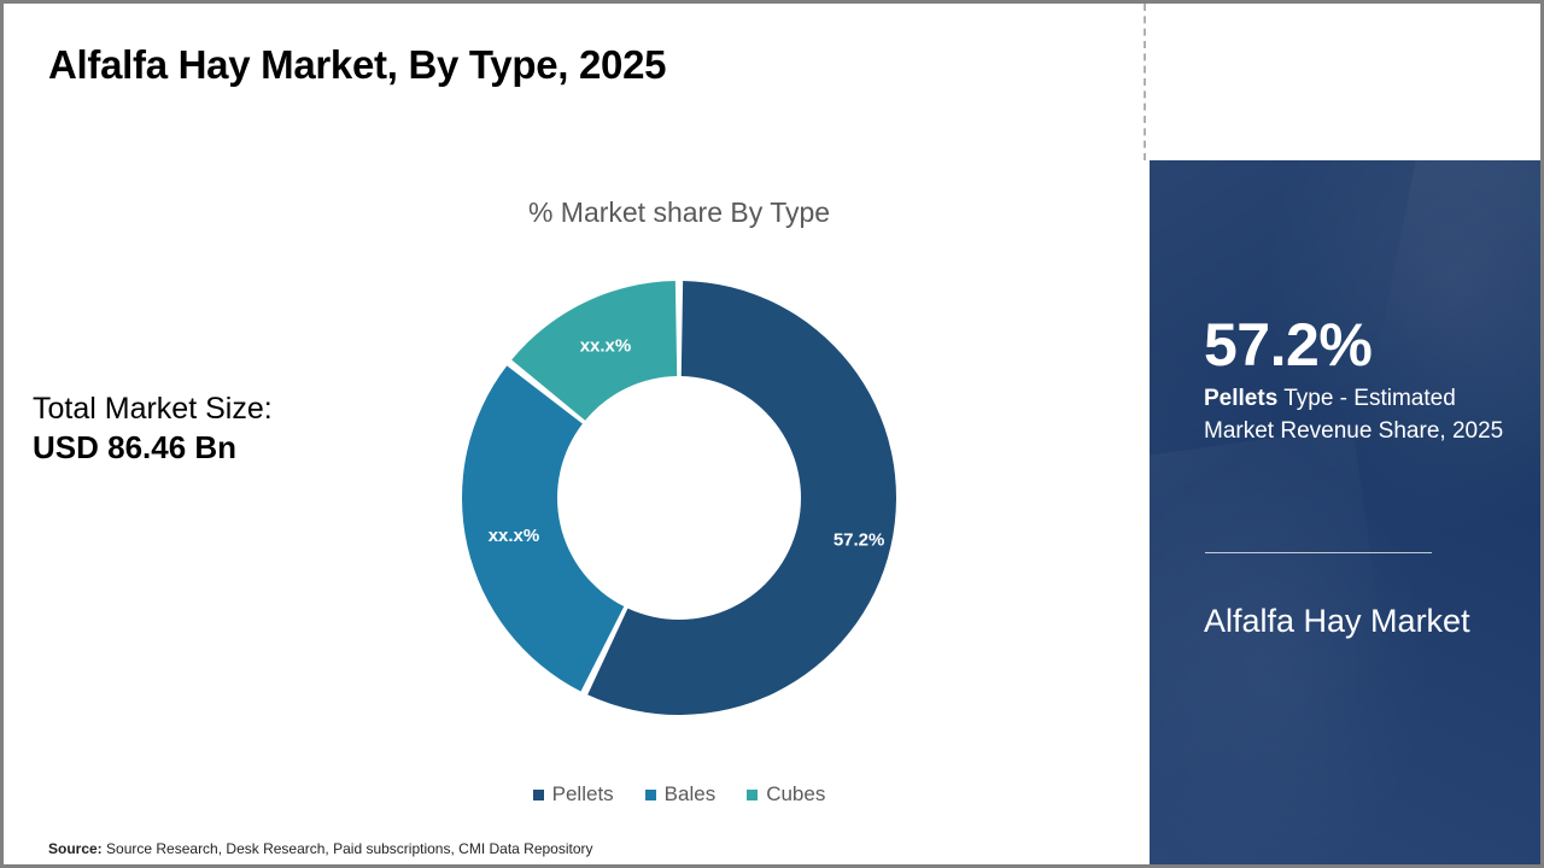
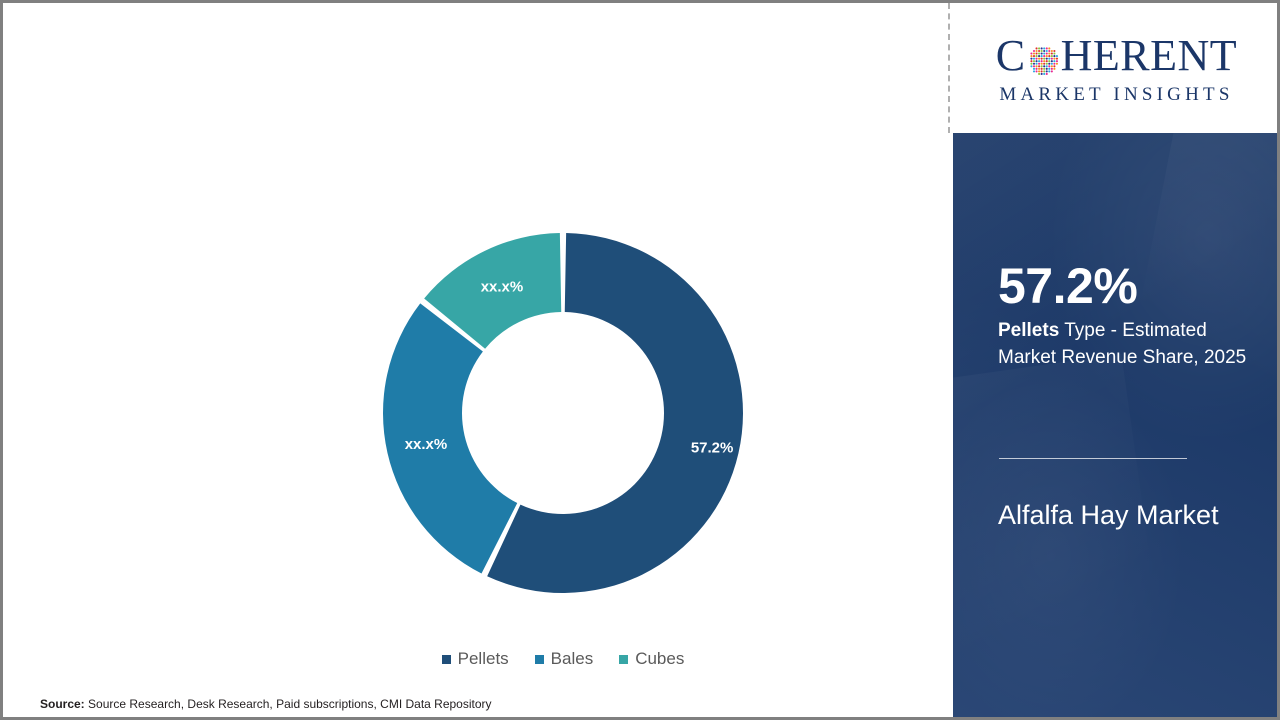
- Alfalfa Hay Market, By Type, 2025
- % Market share By Type
- Total Market Size:
- USD 86.46 Bn
  57.2%
  xx.x%
  xx.x%
  Pellets
  Bales
  Cubes
  Source: Source Research, Desk Research, Paid subscriptions, CMI Data Repository
+ C
+ HERENT
+ MARKET INSIGHTS
  57.2%
  Pellets Type - Estimated Market Ree Share, 2025
